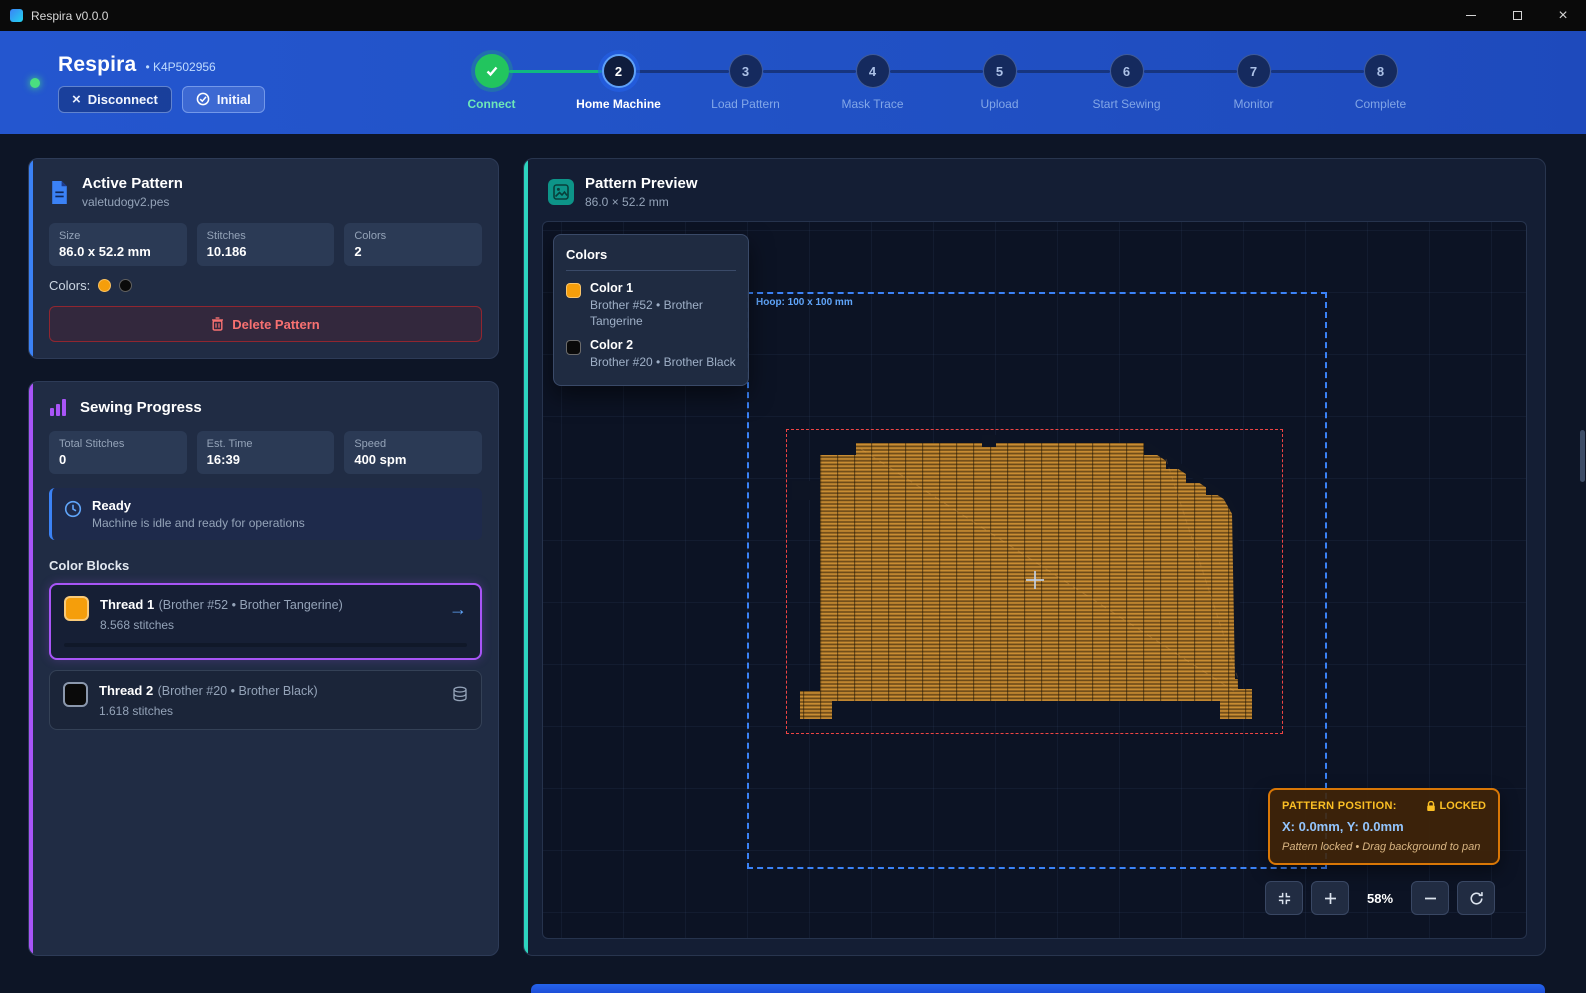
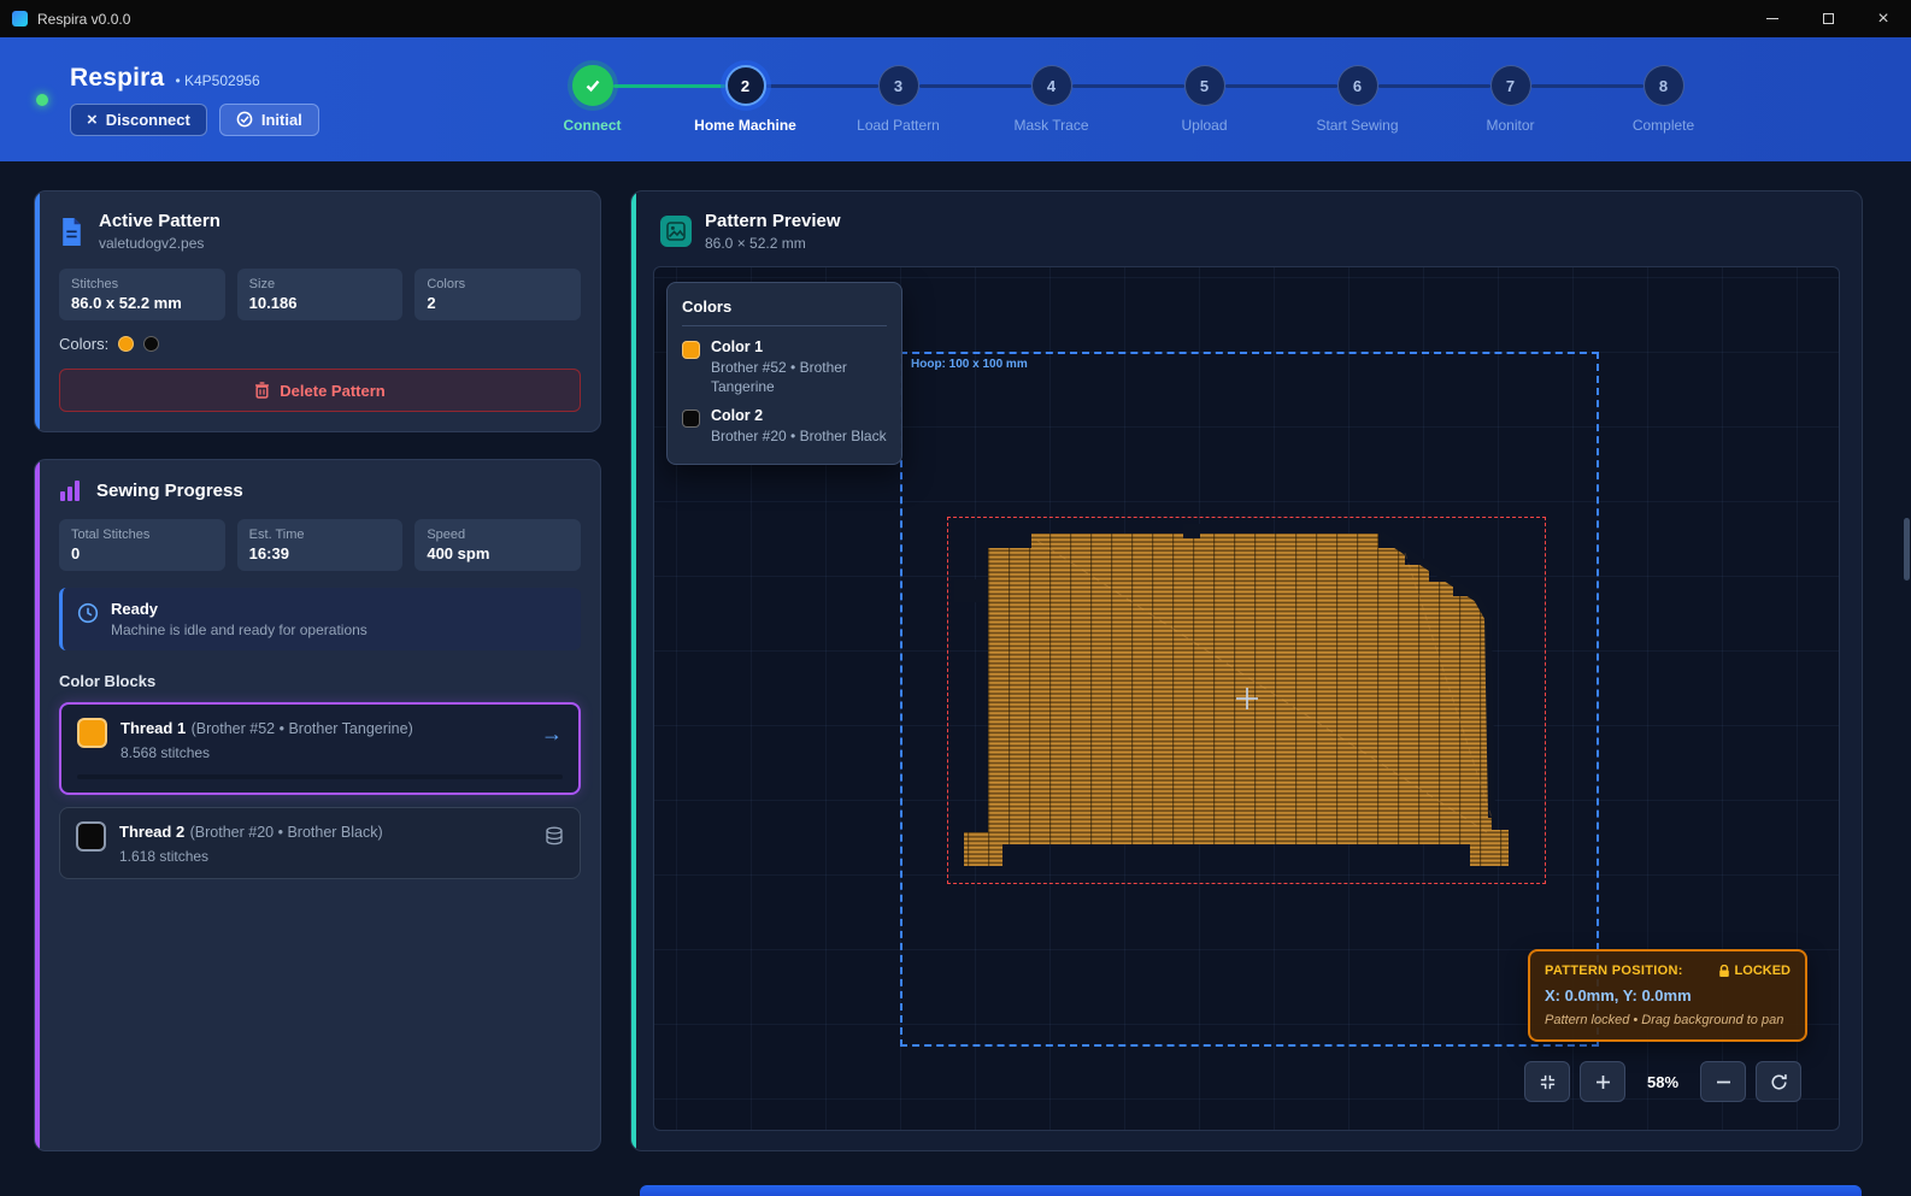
  Respira v0.0.0
  ×
  Respira
  • K4P502956
  ×
  Disconnect
  Initial
  Connect
  2
  Home Machine
  3
  Load Pattern
  4
  Mask Trace
  5
  Upload
  6
  Start Sewing
  7
  Monitor
  8
  Complete
  Active Pattern
  valetudogv2.pes
- Size
+ Stitches
  86.0 x 52.2 mm
- Stitches
+ Size
  10.186
  Colors
  2
  Colors:
  Delete Pattern
  Sewing Progress
  Total Stitches
  0
  Est. Time
  16:39
  Speed
  400 spm
  Ready
  Machine is idle and ready for operations
  Color Blocks
  Thread 1 (Brother #52 • Brother Tangerine)
  8.568 stitches
  →
  Thread 2 (Brother #20 • Brother Black)
  1.618 stitches
  Pattern Preview
  86.0 × 52.2 mm
  Hoop: 100 x 100 mm
  Colors
  Color 1
  Brother #52 • Brother Tangerine
  Color 2
  Brother #20 • Brother Black
  PATTERN POSITION:
  LOCKED
  X: 0.0mm, Y: 0.0mm
  Pattern locked • Drag background to pan
  58%
